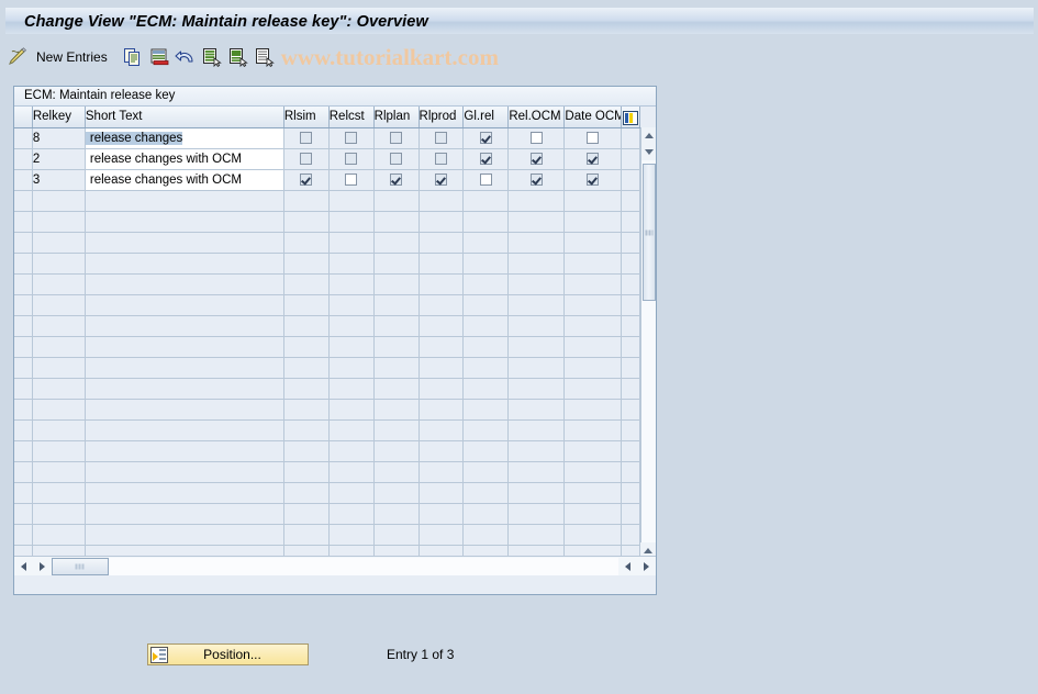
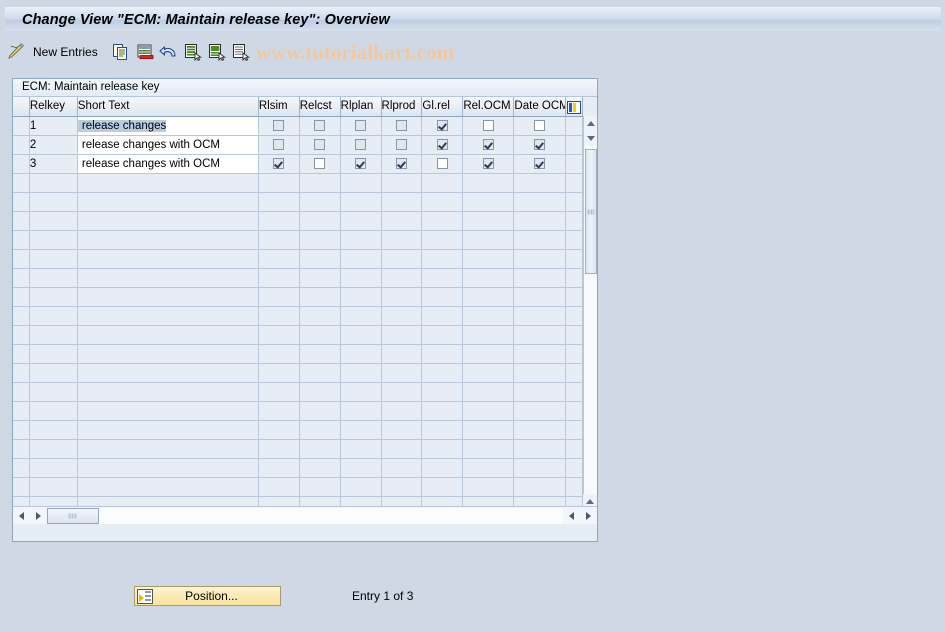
  Change View "ECM: Maintain release key": Overview
  New Entries
  www.tutorialkart.com
  ECM: Maintain release key
  	Relkey	Short Text	Rlsim	Relcst	Rlplan	Rlprod	Gl.rel	Rel.OCM	Date OCM
- 	8	release changes
+ 	1	release changes
  	2	release changes with OCM
  	3	release changes with OCM
  Position...
  Entry 1 of 3
